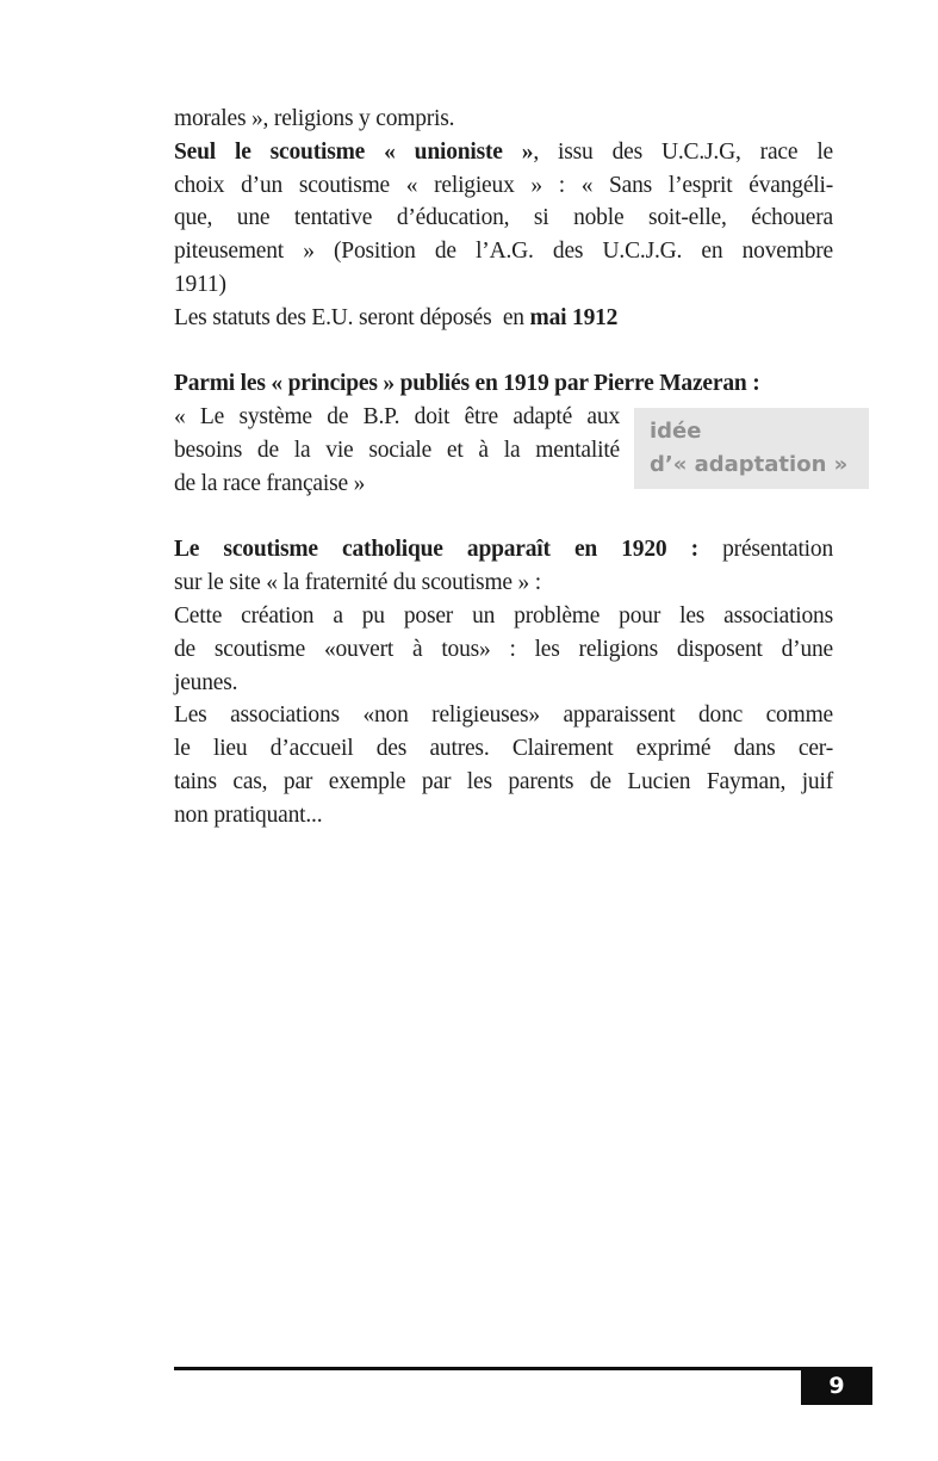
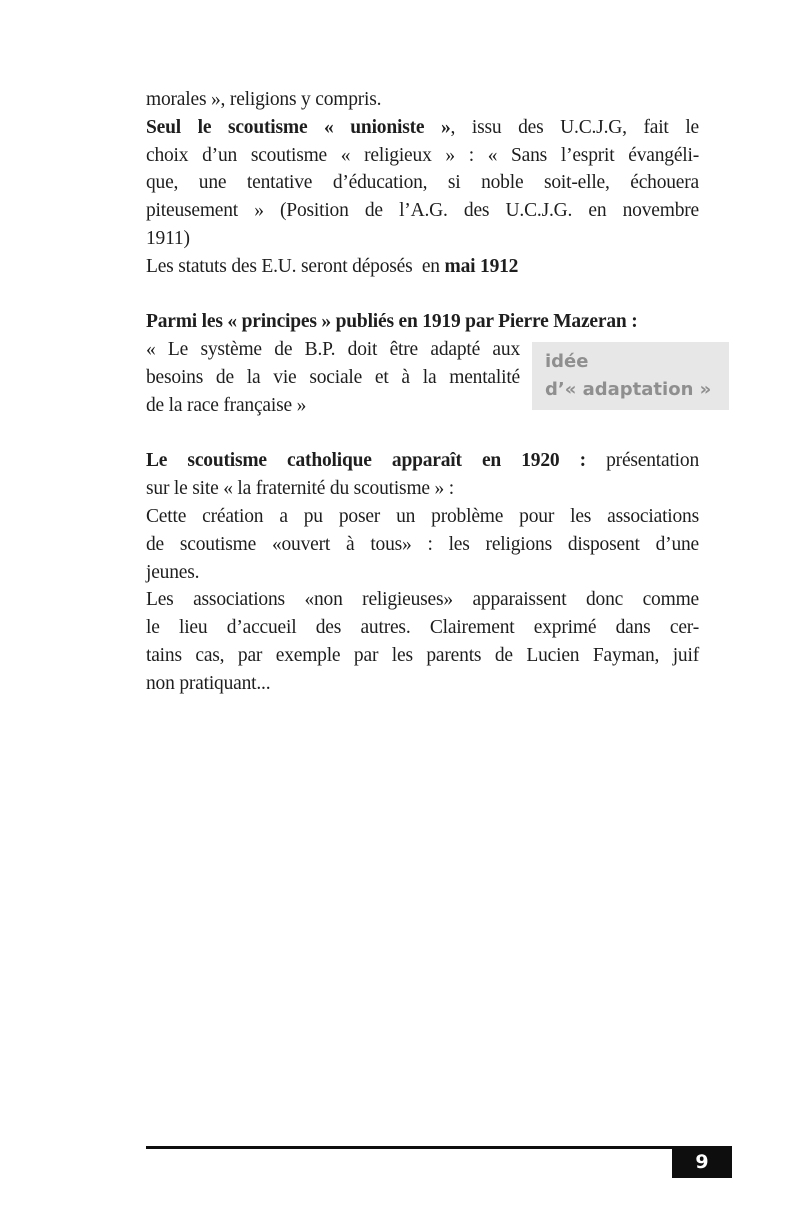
  morales », religions y compris.
- Seul le scoutisme « unioniste », issu des U.C.J.G, race le
+ Seul le scoutisme « unioniste », issu des U.C.J.G, fait le
  choix d’un scoutisme « religieux » : « Sans l’esprit évangéli-
  que, une tentative d’éducation, si noble soit-elle, échouera
  piteusement » (Position de l’A.G. des U.C.J.G. en novembre
  1911)
  Les statuts des E.U. seront déposés en mai 1912
  Parmi les « principes » publiés en 1919 par Pierre Mazeran :
  « Le système de B.P. doit être adapté aux
  besoins de la vie sociale et à la mentalité
  de la race française »
  Le scoutisme catholique apparaît en 1920 : présentation
  sur le site « la fraternité du scoutisme » :
  Cette création a pu poser un problème pour les associations
  de scoutisme «ouvert à tous» : les religions disposent d’une
  jeunes.
  Les associations «non religieuses» apparaissent donc comme
  le lieu d’accueil des autres. Clairement exprimé dans cer-
  tains cas, par exemple par les parents de Lucien Fayman, juif
  non pratiquant...
  idée
  d’« adaptation »
  9
